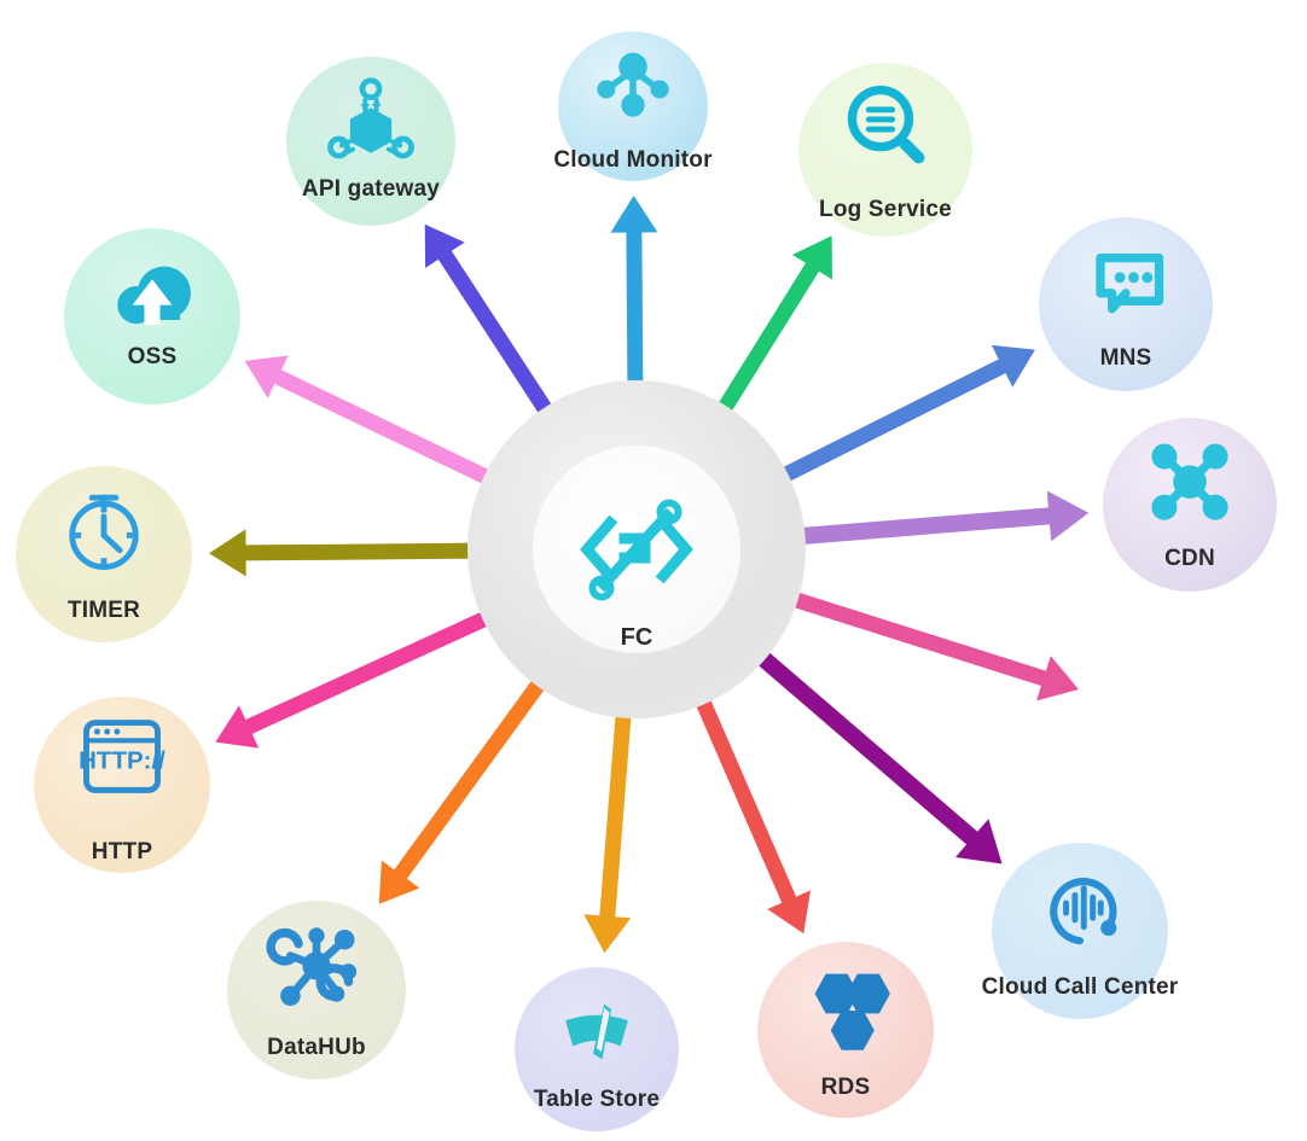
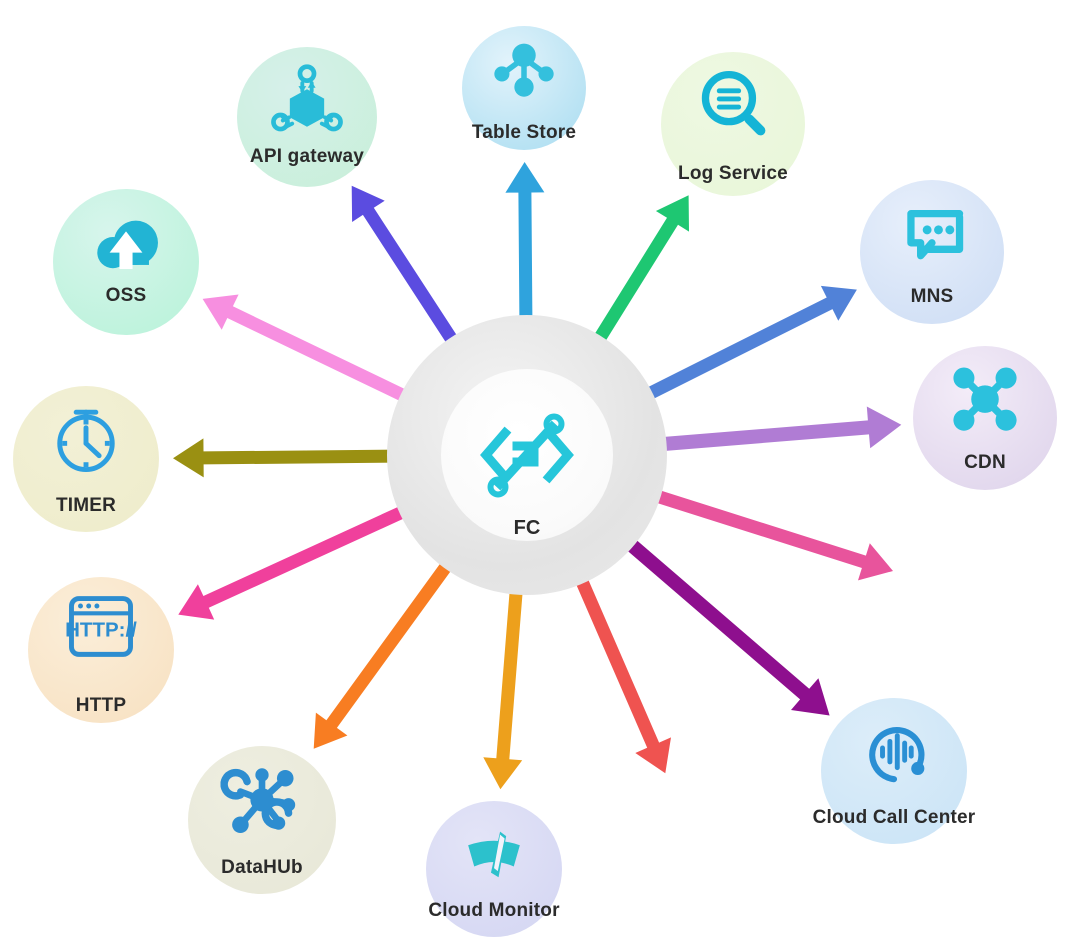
  FC
  API gateway
- Cloud Monitor
+ Table Store
  Log Service
  MNS
  CDN
  Cloud Call Center
- RDS
- Table Store
+ Cloud Monitor
  DataHUb
  HTTP://
  HTTP
  TIMER
  OSS
